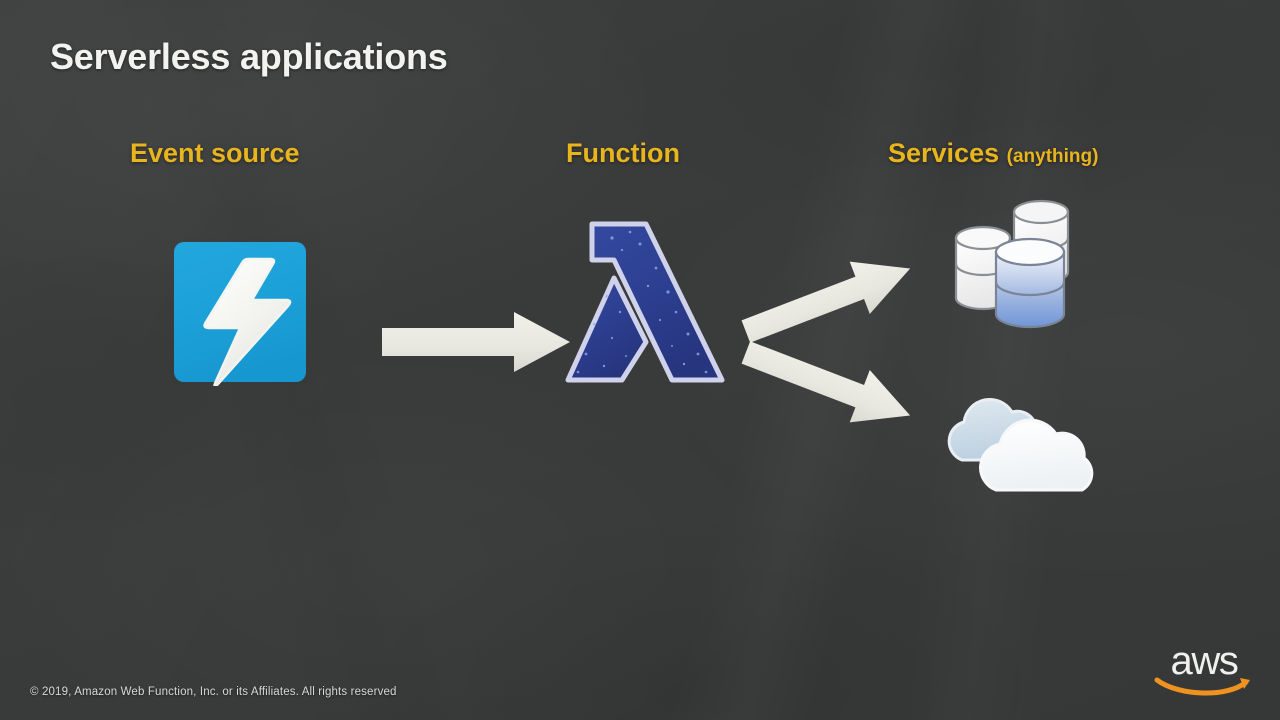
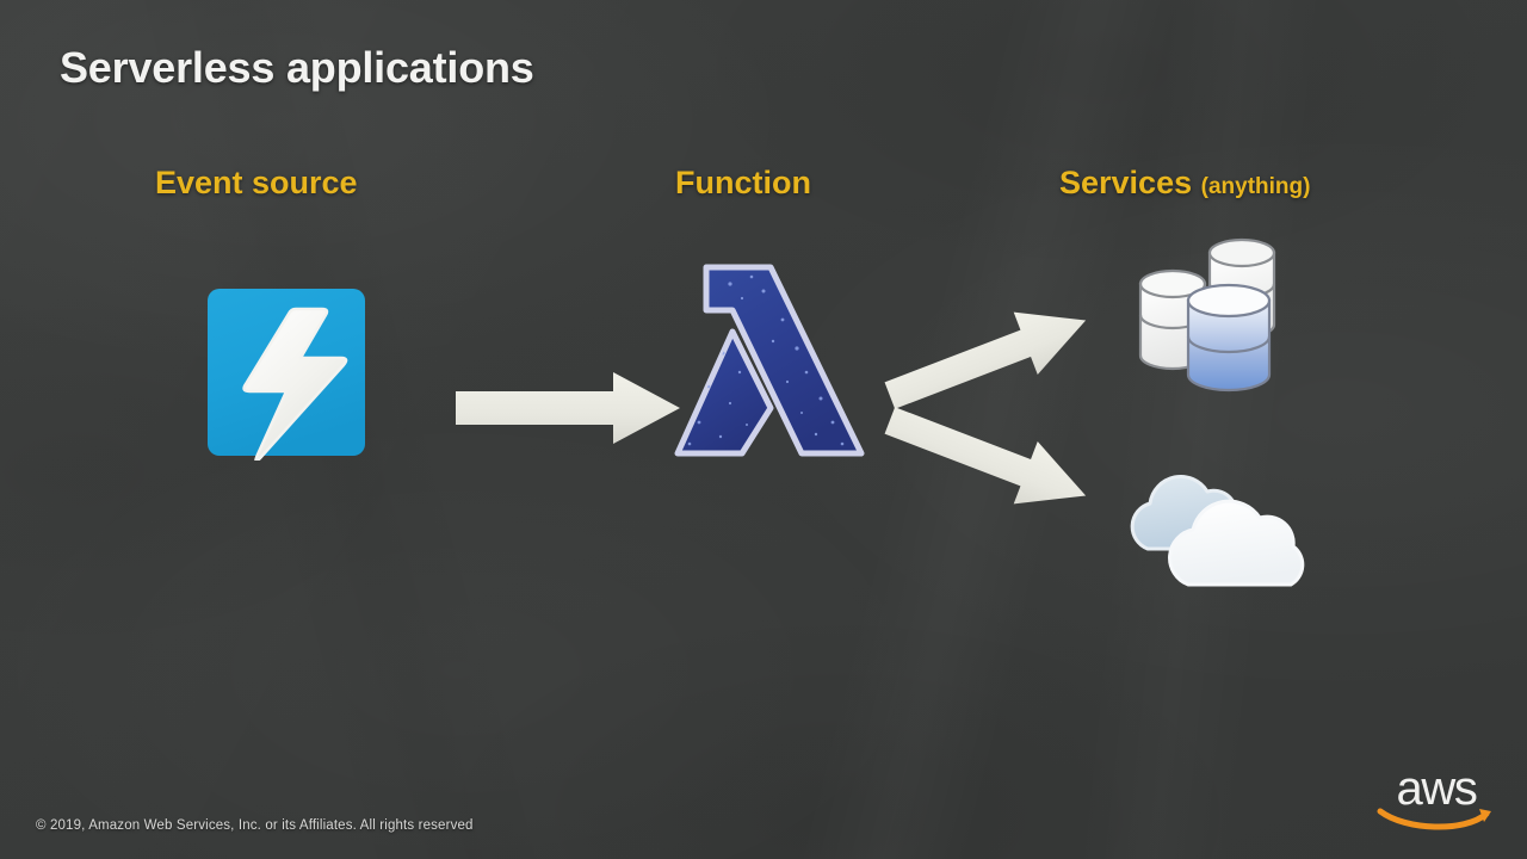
  Serverless applications
  Event source
  Function
  Services (anything)
- © 2019, Amazon Web Function, Inc. or its Affiliates. All rights reserved
+ © 2019, Amazon Web Services, Inc. or its Affiliates. All rights reserved
  aws
